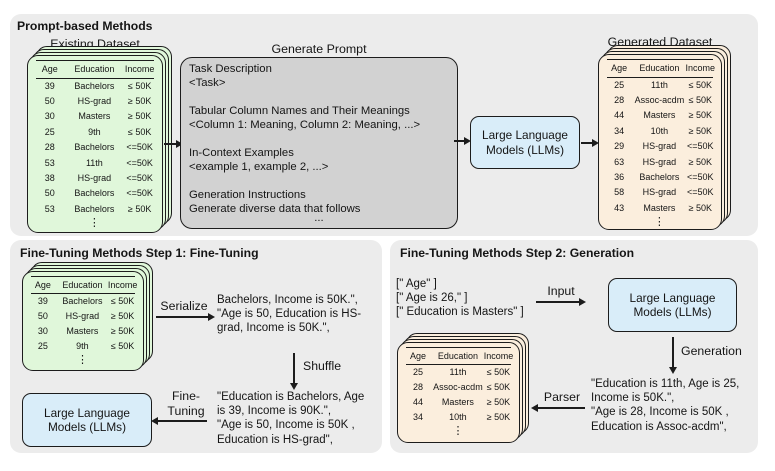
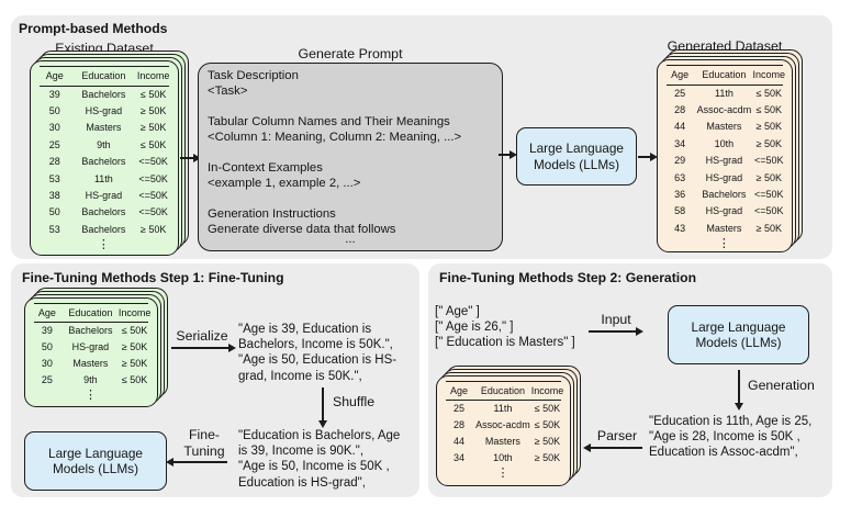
  Prompt-based Methods
  Existing Dataset
  Age
  Education
  Income
  39
  Bachelors
  ≤ 50K
  50
  HS-grad
  ≥ 50K
  30
  Masters
  ≥ 50K
  25
  9th
  ≤ 50K
  28
  Bachelors
  <=50K
  53
  11th
  <=50K
  38
  HS-grad
  <=50K
  50
  Bachelors
  <=50K
  53
  Bachelors
  ≥ 50K
  ⋮
  Generate Prompt
  Task Description
  <Task>
  Tabular Column Names and Their Meanings
  <Column 1: Meaning, Column 2: Meaning, ...>
  In-Context Examples
  <example 1, example 2, ...>
  Generation Instructions
  Generate diverse data that follows
  ...
  Large Language
  Models (LLMs)
  Generated Dataset
  Age
  Education
  Income
  25
  11th
  ≤ 50K
  28
  Assoc-acdm
  ≤ 50K
  44
  Masters
  ≥ 50K
  34
  10th
  ≥ 50K
  29
  HS-grad
  <=50K
  63
  HS-grad
  ≥ 50K
  36
  Bachelors
  <=50K
  58
  HS-grad
  <=50K
  43
  Masters
  ≥ 50K
  ⋮
  Fine-Tuning Methods Step 1: Fine-Tuning
  Age
  Education
  Income
  39
  Bachelors
  ≤ 50K
  50
  HS-grad
  ≥ 50K
  30
  Masters
  ≥ 50K
  25
  9th
  ≤ 50K
  ⋮
  Serialize
+ "Age is 39, Education is
  Bachelors, Income is 50K.",
  "Age is 50, Education is HS-
  grad, Income is 50K.",
  Shuffle
  "Education is Bachelors, Age
  is 39, Income is 90K.",
  "Age is 50, Income is 50K ,
  Education is HS-grad",
  Fine-
  Tuning
  Large Language
  Models (LLMs)
  Fine-Tuning Methods Step 2: Generation
  [" Age" ]
  [" Age is 26," ]
  [" Education is Masters" ]
  Input
  Large Language
  Models (LLMs)
  Generation
  "Education is 11th, Age is 25,
- Income is 50K.",
  "Age is 28, Income is 50K ,
  Education is Assoc-acdm",
  Parser
  Age
  Education
  Income
  25
  11th
  ≤ 50K
  28
  Assoc-acdm
  ≤ 50K
  44
  Masters
  ≥ 50K
  34
  10th
  ≥ 50K
  ⋮
